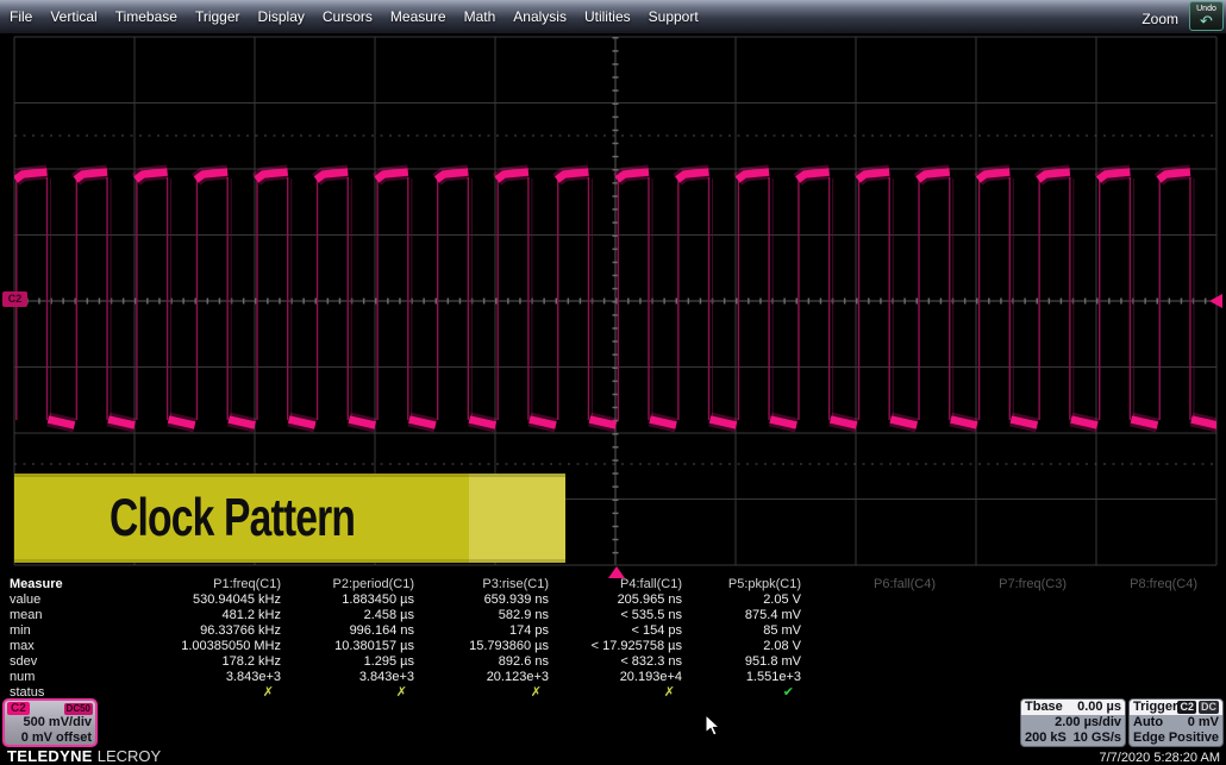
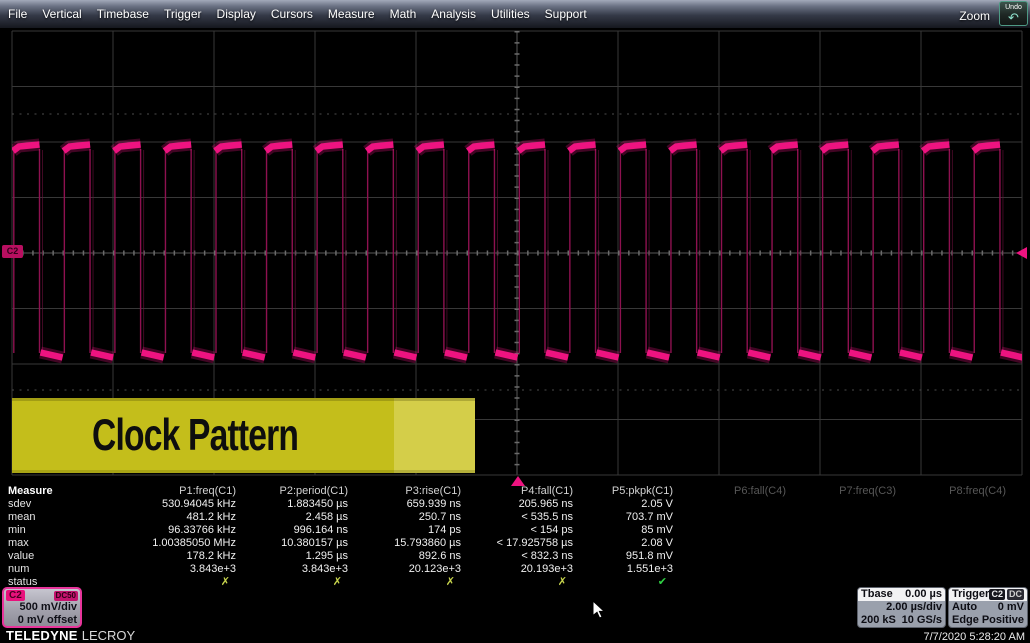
  C2
  Clock Pattern
  File
  Vertical
  Timebase
  Trigger
  Display
  Cursors
  Measure
  Math
  Analysis
  Utilities
  Support
  Zoom
  ↶
  Measure
  P1:freq(C1)
  P2:period(C1)
  P3:rise(C1)
  P4:fall(C1)
  P5:pkpk(C1)
  P6:fall(C4)
  P7:freq(C3)
  P8:freq(C4)
- value
+ sdev
  530.94045 kHz
  1.883450 µs
  659.939 ns
  205.965 ns
  2.05 V
  mean
  481.2 kHz
  2.458 µs
- 582.9 ns
+ 250.7 ns
  < 535.5 ns
- 875.4 mV
+ 703.7 mV
  min
  96.33766 kHz
  996.164 ns
  174 ps
  < 154 ps
  85 mV
  max
  1.00385050 MHz
  10.380157 µs
  15.793860 µs
  < 17.925758 µs
  2.08 V
- sdev
+ value
  178.2 kHz
  1.295 µs
  892.6 ns
  < 832.3 ns
  951.8 mV
  num
  3.843e+3
  3.843e+3
  20.123e+3
- 20.193e+4
+ 20.193e+3
  1.551e+3
  status
  ✗
  ✗
  ✗
  ✗
  ✔
  C2
  DC50
  500 mV/div
  0 mV offset
  TELEDYNE LECROY
  Tbase
  0.00 µs
  2.00 µs/div
  200 kS
  10 GS/s
  Trigger
  C2
  DC
  Auto
  0 mV
  Edge
  Positive
  7/7/2020 5:28:20 AM
